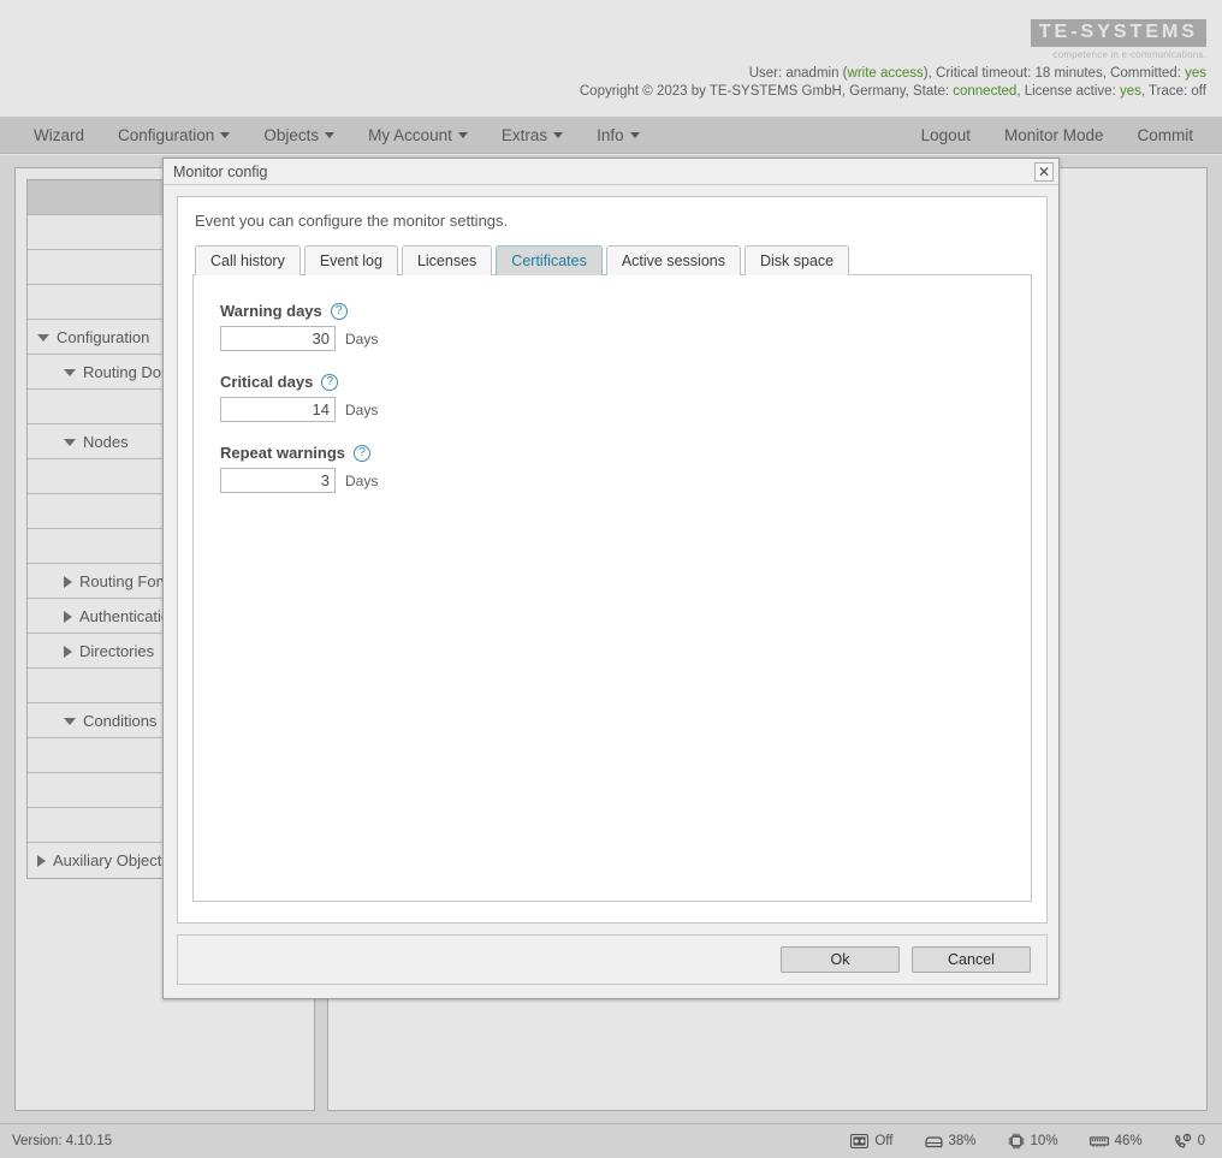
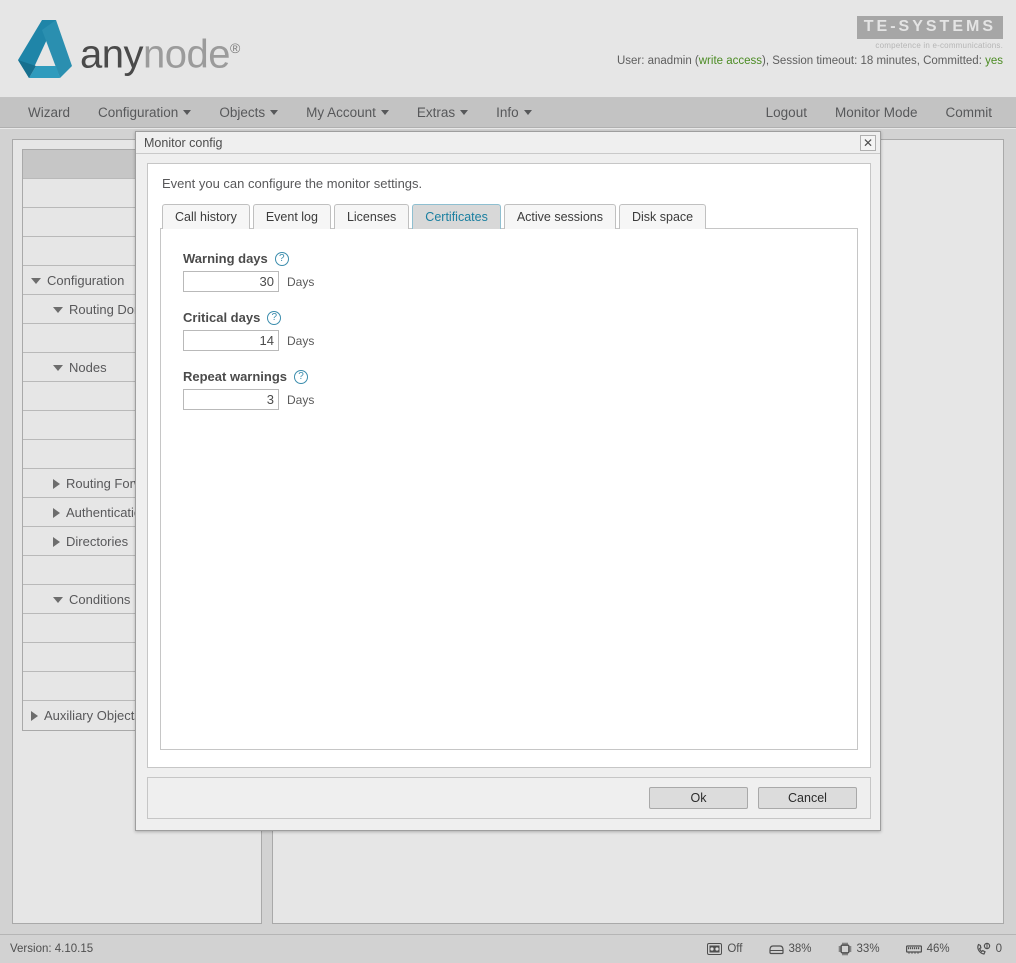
+ anynode®
  TE-SYSTEMS
  competence in e-communications.
- User: anadmin (write access), Critical timeout: 18 minutes, Committed: yes
+ User: anadmin (write access), Session timeout: 18 minutes, Committed: yes
- Copyright © 2023 by TE-SYSTEMS GmbH, Germany, State: connected, License active: yes, Trace: off
  Wizard
  Configuration
  Objects
  My Account
  Extras
  Info
  Logout
  Monitor Mode
  Commit
  Configuration
  Nodes
  Authenticati
  Directories
  Conditions
  Auxiliary Object
  Monitor config
  ✕
  Event you can configure the monitor settings.
  Call history
  Event log
  Licenses
  Certificates
  Active sessions
  Disk space
  Warning days
  ?
  30
  Days
  Critical days
  ?
  14
  Days
  Repeat warnings
  ?
  3
  Days
  Ok
  Cancel
  Version: 4.10.15
  Off
  38%
- 10%
+ 33%
  46%
  0
